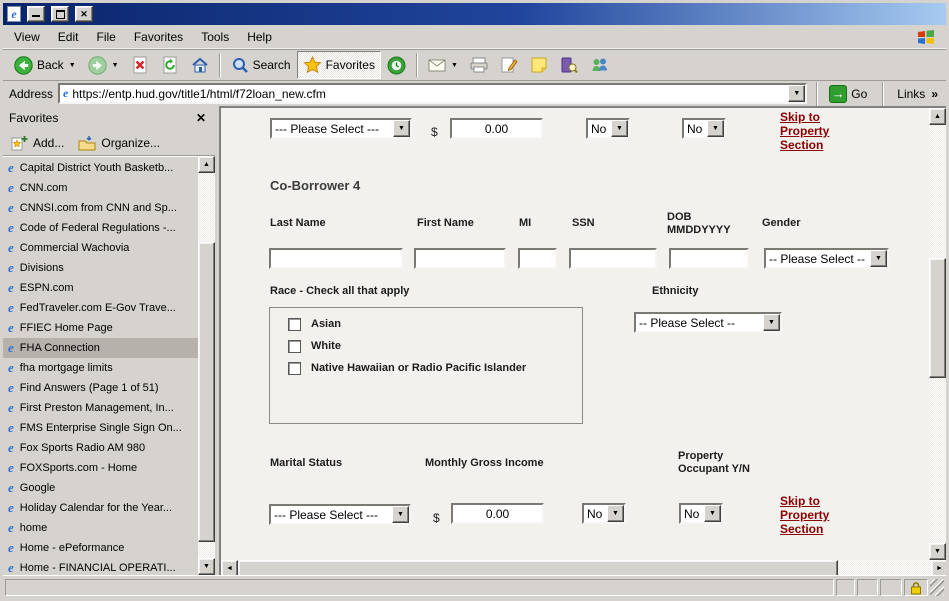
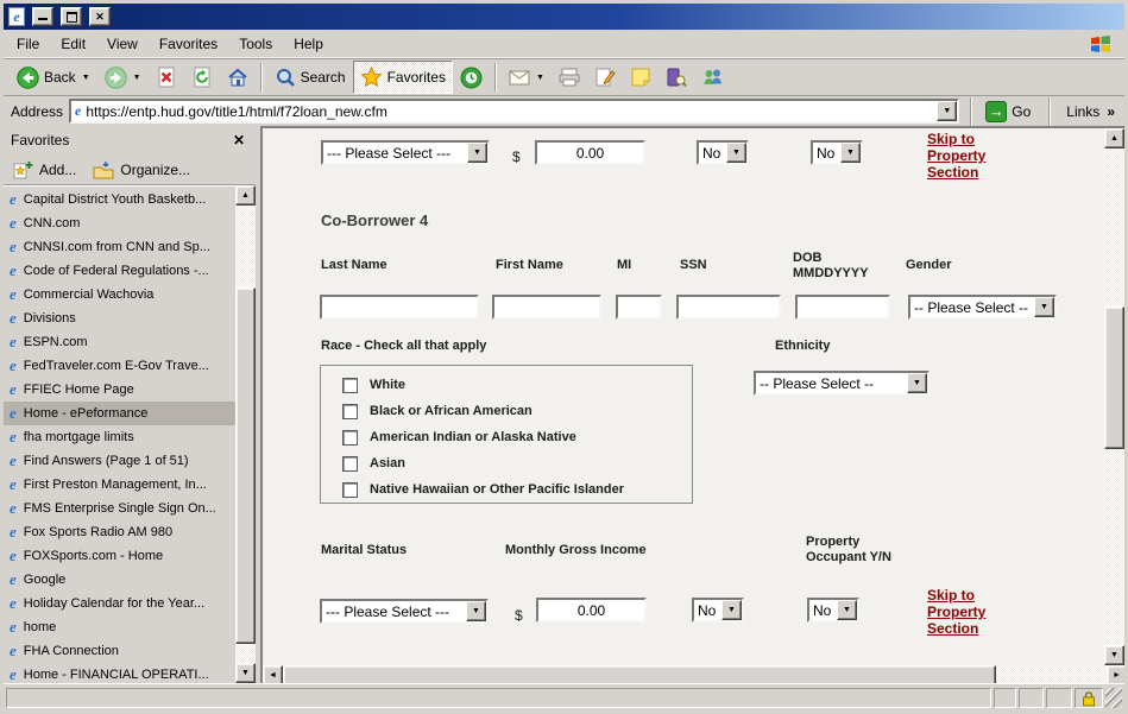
  e
  ✕
- View
+ File
  Edit
- File
+ View
  Favorites
  Tools
  Help
  Back
  Search
  Favorites
  Address
  e
  https://entp.hud.gov/title1/html/f72loan_new.cfm
  →
  Go
  Links
  »
  Favorites
  ✕
  Add...
  Organize...
  e
  Capital District Youth Basketb...
  e
  CNN.com
  e
  CNNSI.com from CNN and Sp...
  e
  Code of Federal Regulations -...
  e
  Commercial Wachovia
  e
  Divisions
  e
  ESPN.com
  e
  FedTraveler.com E-Gov Trave...
  e
  FFIEC Home Page
  e
- FHA Connection
+ Home - ePeformance
  e
  fha mortgage limits
  e
  Find Answers (Page 1 of 51)
  e
  First Preston Management, In...
  e
  FMS Enterprise Single Sign On...
  e
  Fox Sports Radio AM 980
  e
  FOXSports.com - Home
  e
  Google
  e
  Holiday Calendar for the Year...
  e
  home
  e
- Home - ePeformance
+ FHA Connection
  e
  Home - FINANCIAL OPERATI...
  --- Please Select ---
  $
  0.00
  No
  No
  Skip to Property Section
  Co-Borrower 4
  Last Name
  First Name
  MI
  SSN
  DOB
  MMDDYYYY
  Gender
  -- Please Select --
  Race - Check all that apply
  Ethnicity
- Asian
+ White
+ Black or African American
+ American Indian or Alaska Native
- White
+ Asian
- Native Hawaiian or Radio Pacific Islander
+ Native Hawaiian or Other Pacific Islander
  -- Please Select --
  Marital Status
  Monthly Gross Income
  Property Occupant Y/N
  --- Please Select ---
  $
  0.00
  No
  No
  Skip to Property Section
